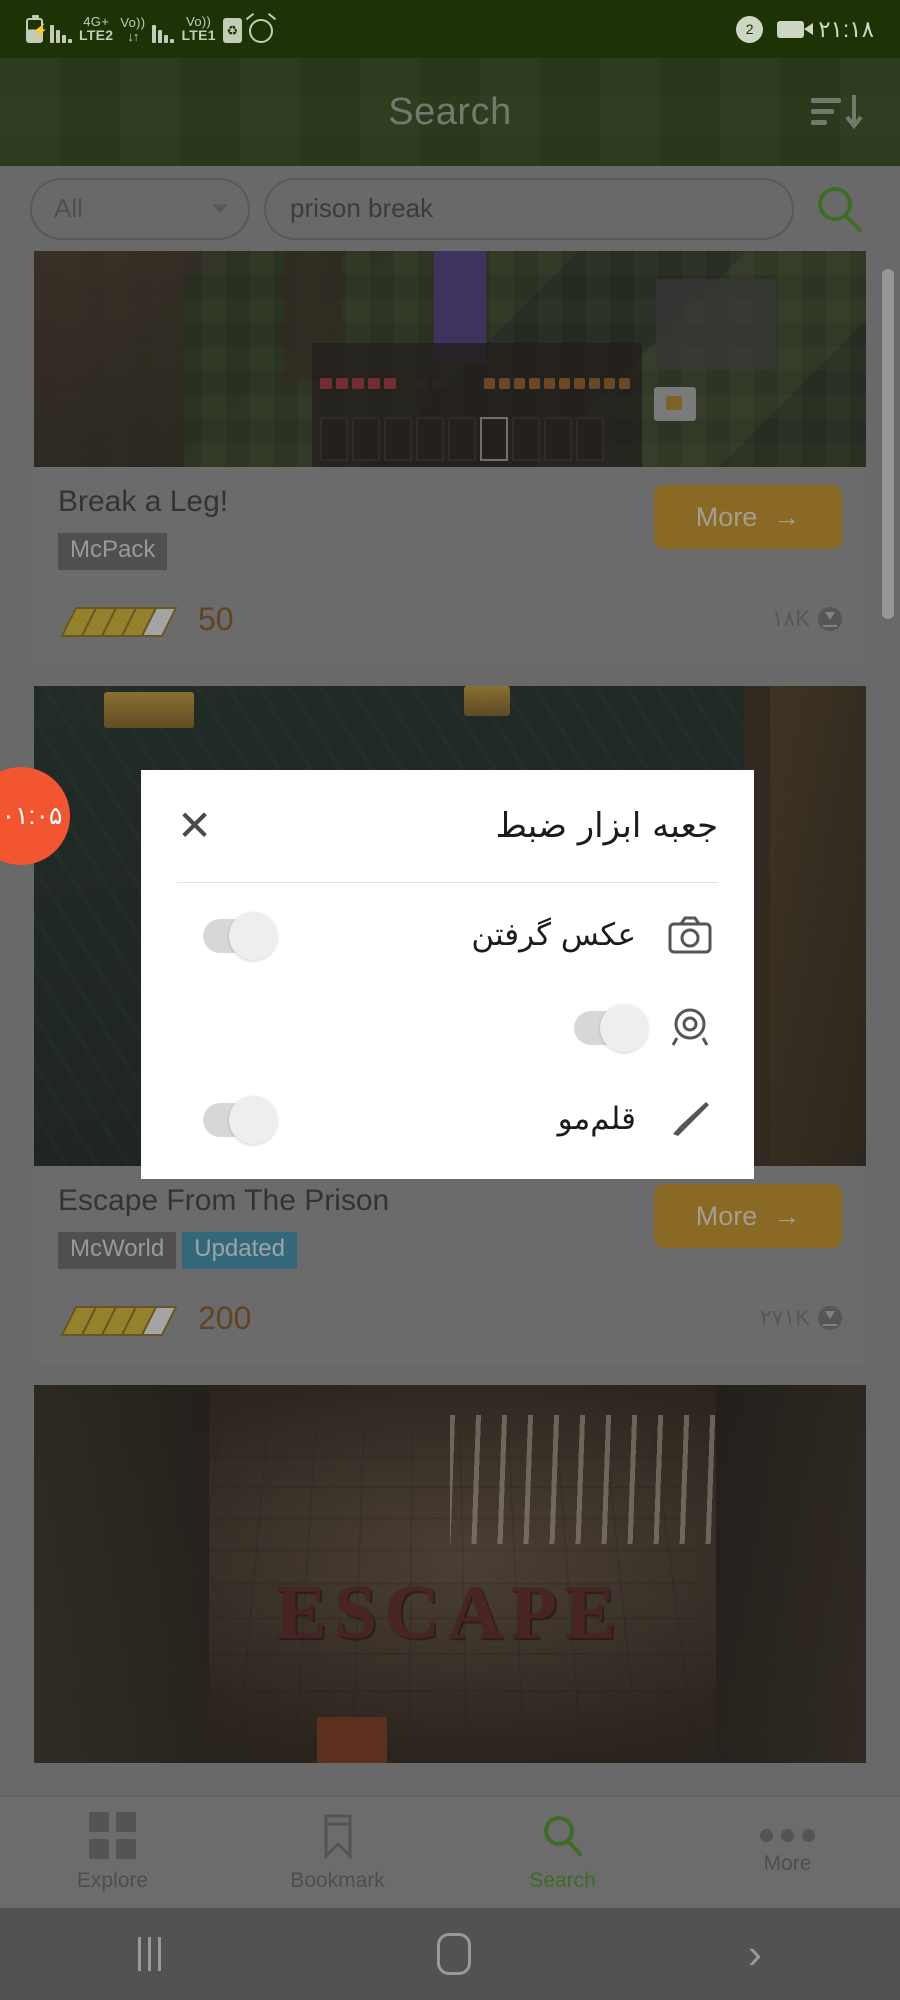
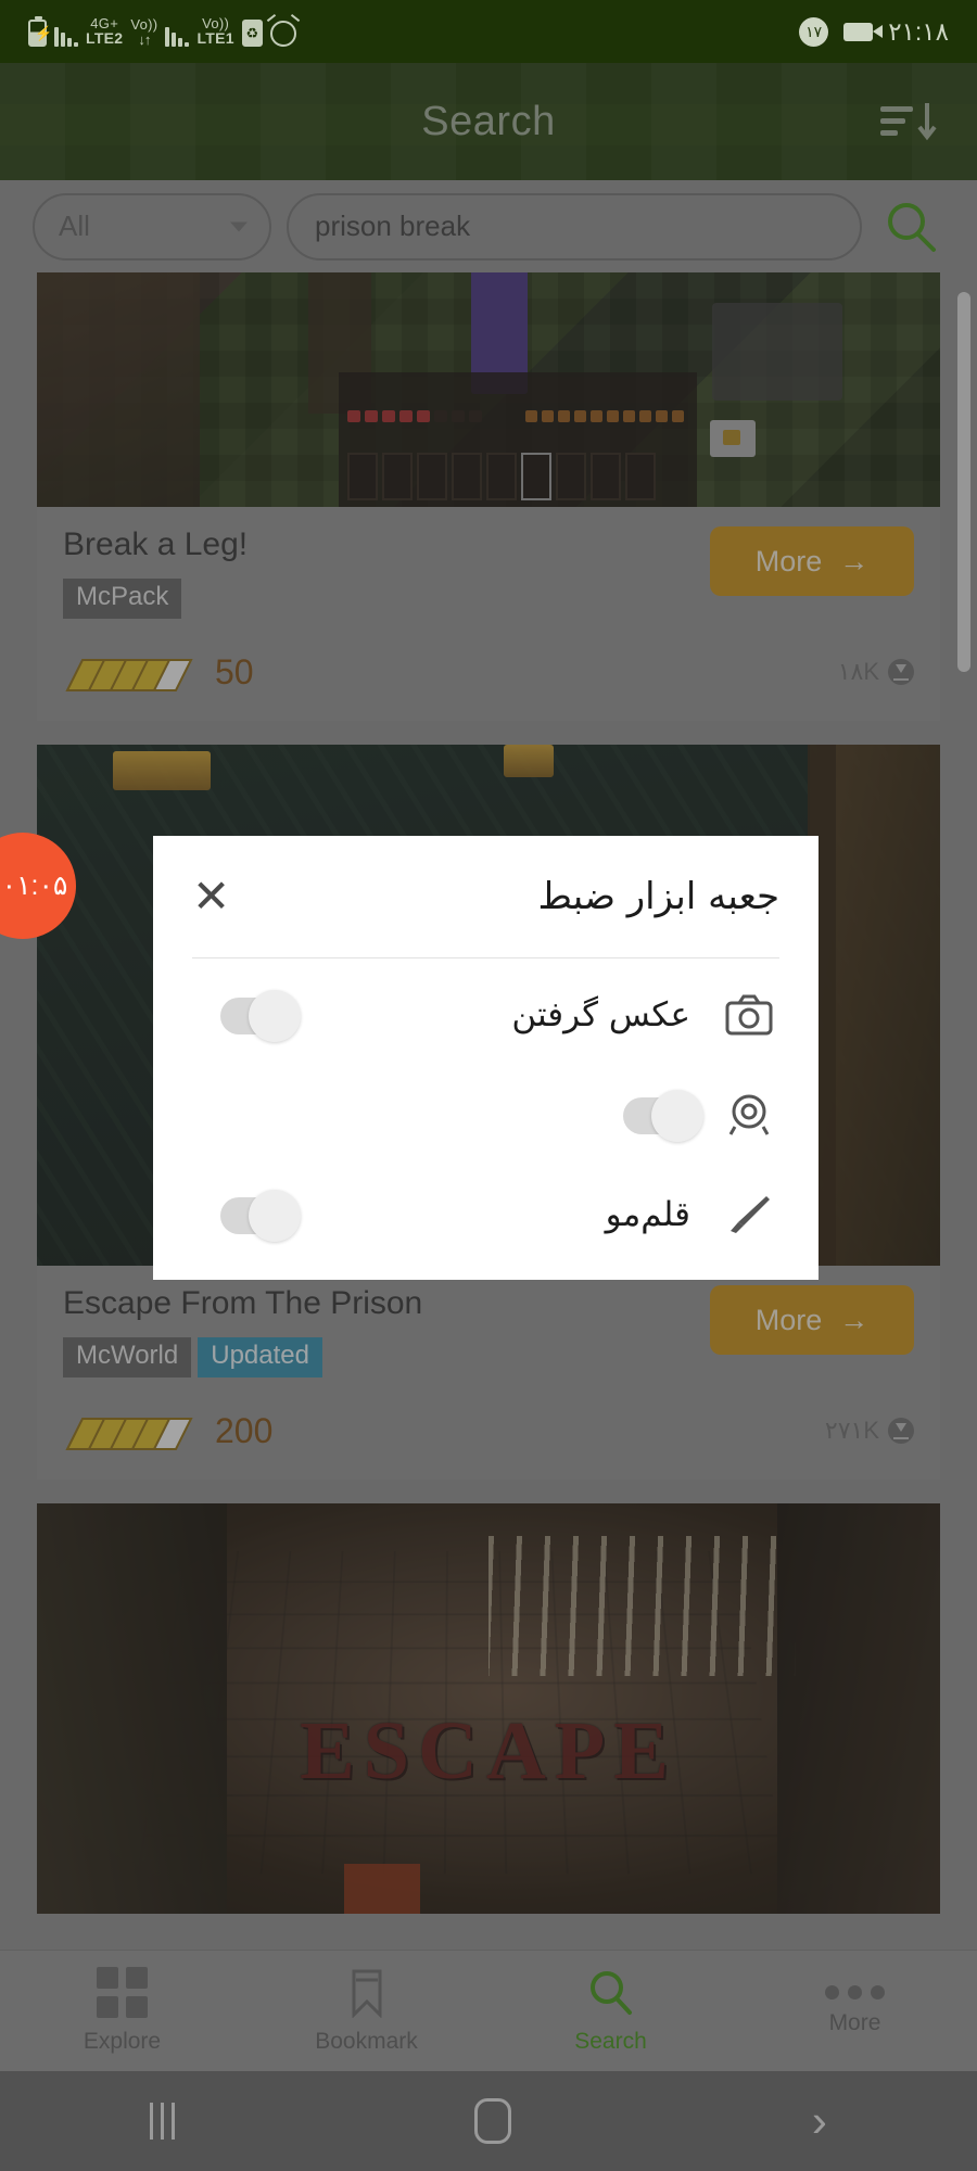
  ⚡
  4G+
  LTE2
  Vo))
  ↓↑
  Vo))
  LTE1
  ♻
- 2
+ ۱۷
  ۲۱:۱۸
  Search
  All
  prison break
  Break a Leg!
  McPack
  More
  →
  50
  Escape From The Prison
  McWorld
  Updated
  More
  →
  200
  ESCAPE
  Explore
  Bookmark
  Search
  More
  ›
  ۰۱:۰۵
  جعبه ابزار ضبط
  ✕
  عکس گرفتن
  قلم‌مو
